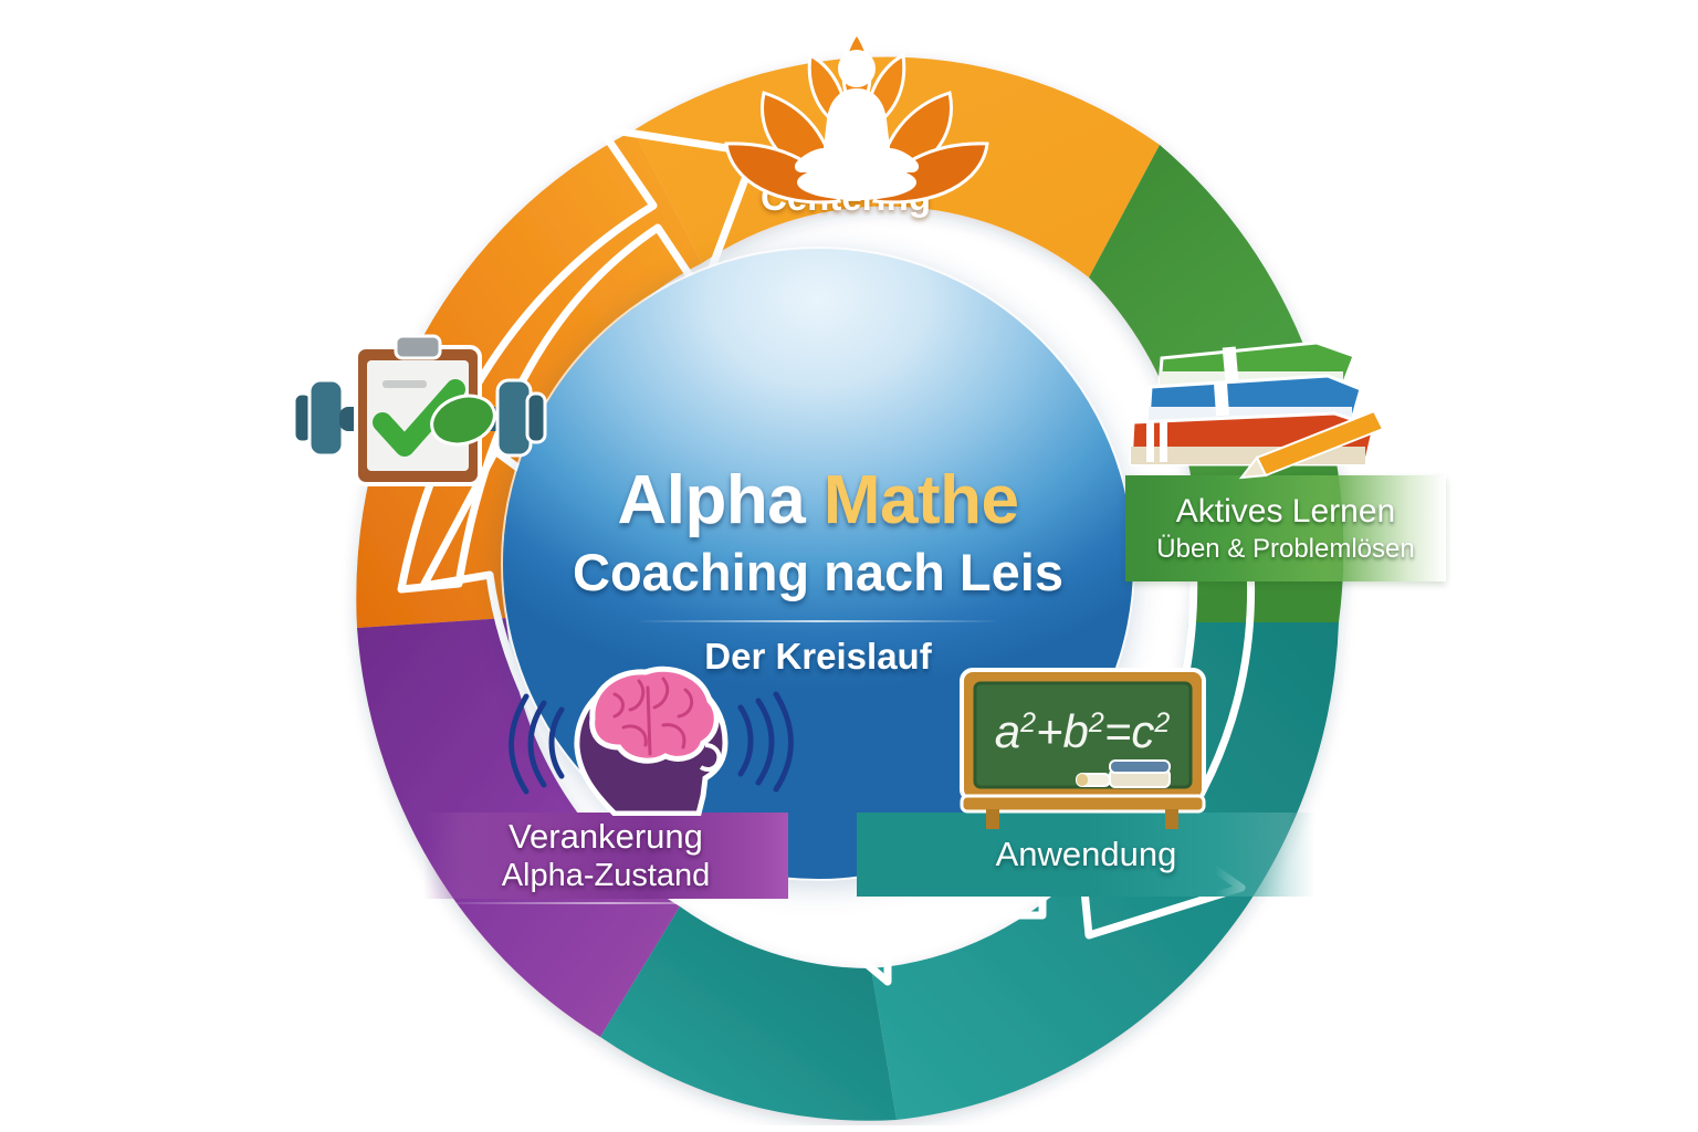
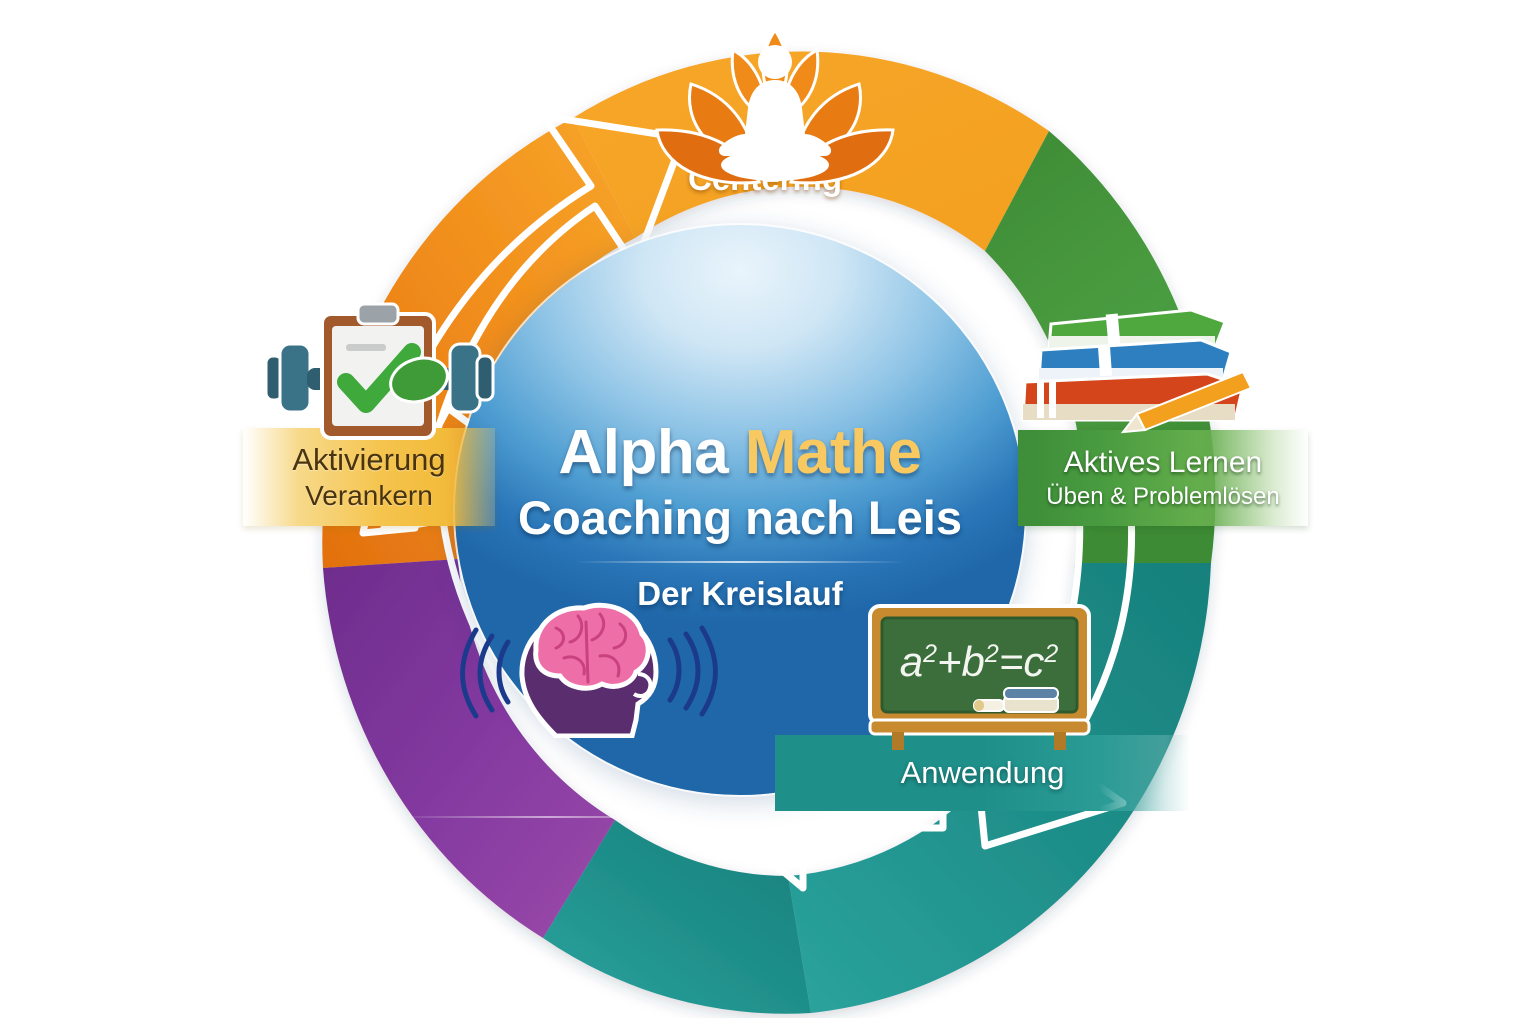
  Alpha Mathe
  Coaching nach Leis
  Der Kreislauf
+ Aktivierung
+ Verankern
  Aktives Lernen
  Üben & Problemlösen
- Verankerung
- Alpha-Zustand
  Anwendung
  a2+b2=c2
